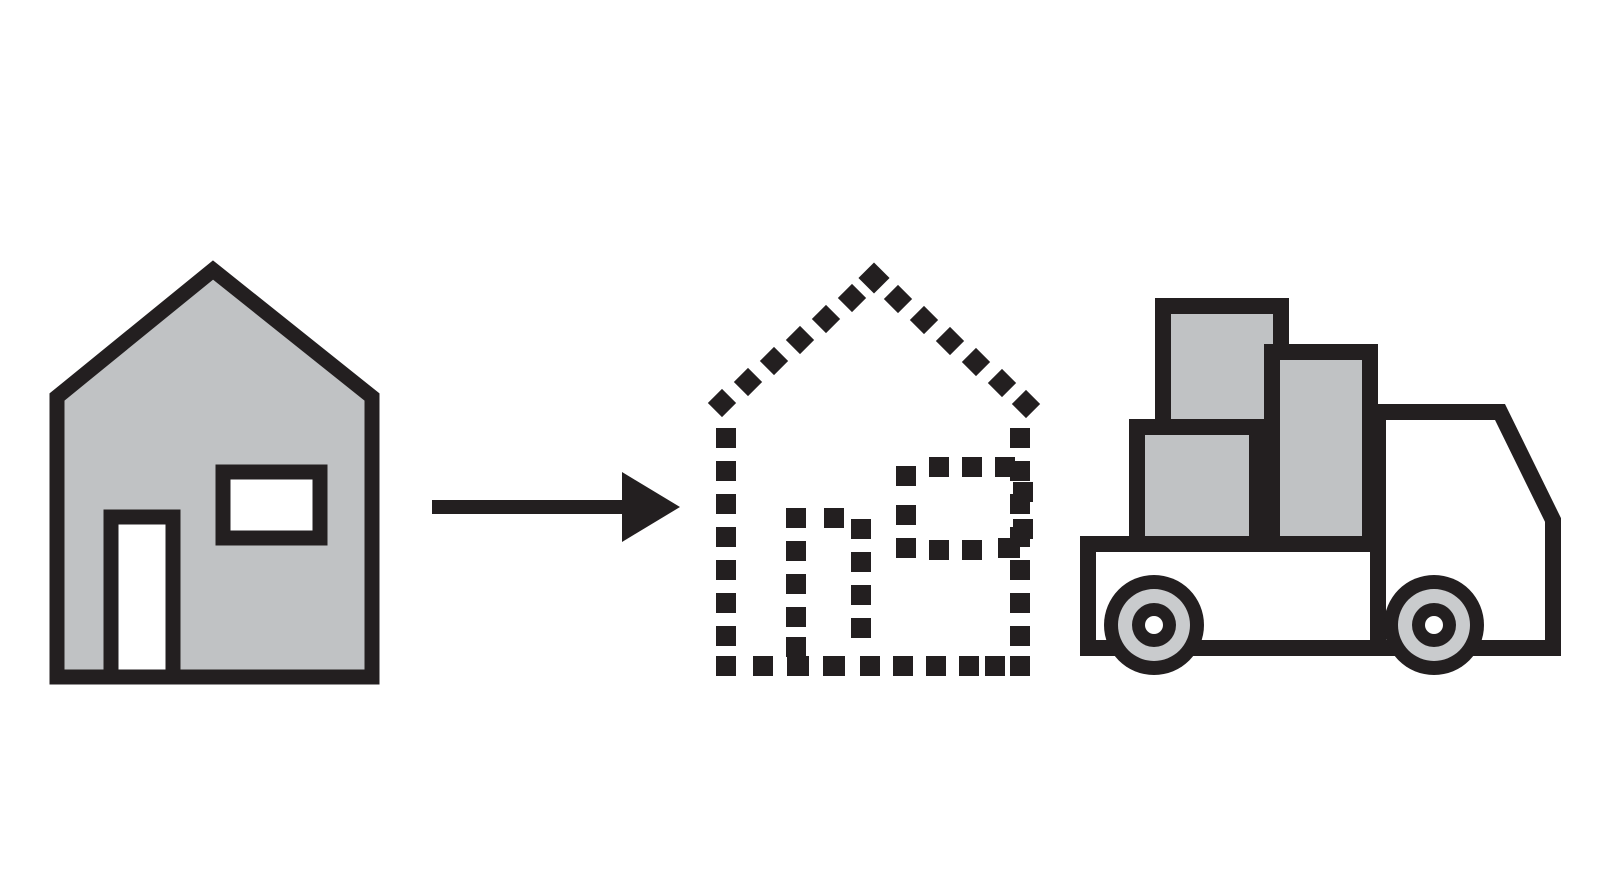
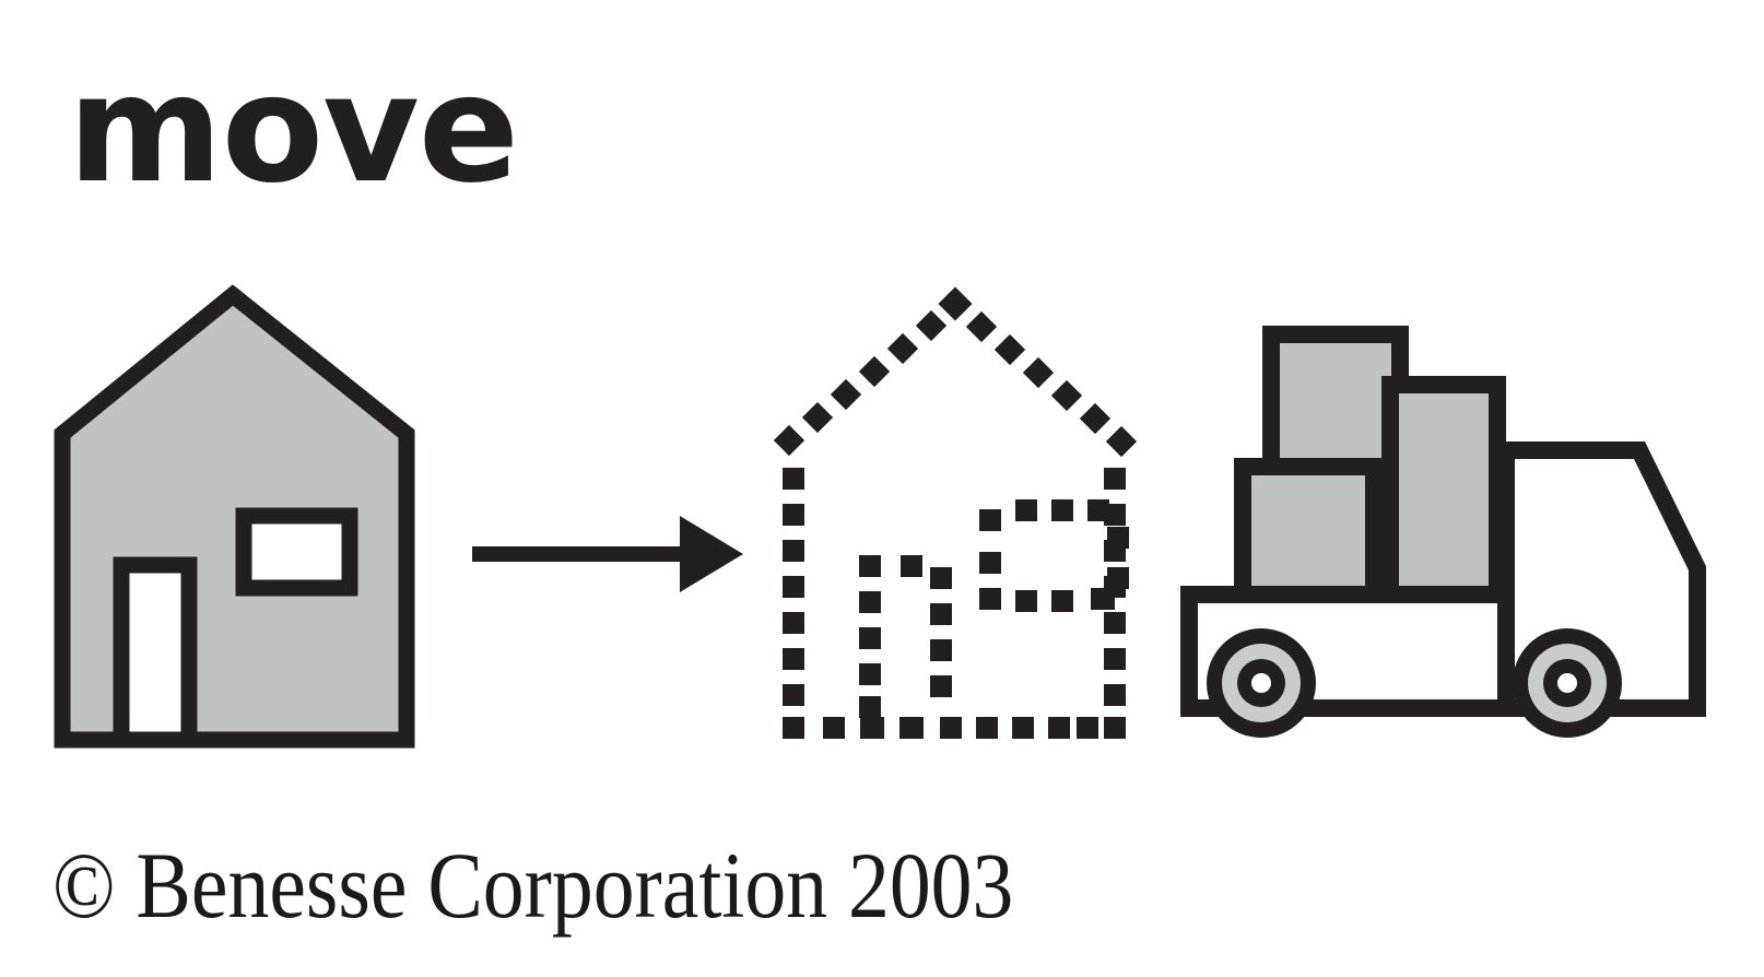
+ move
+ © Benesse Corporation 2003
